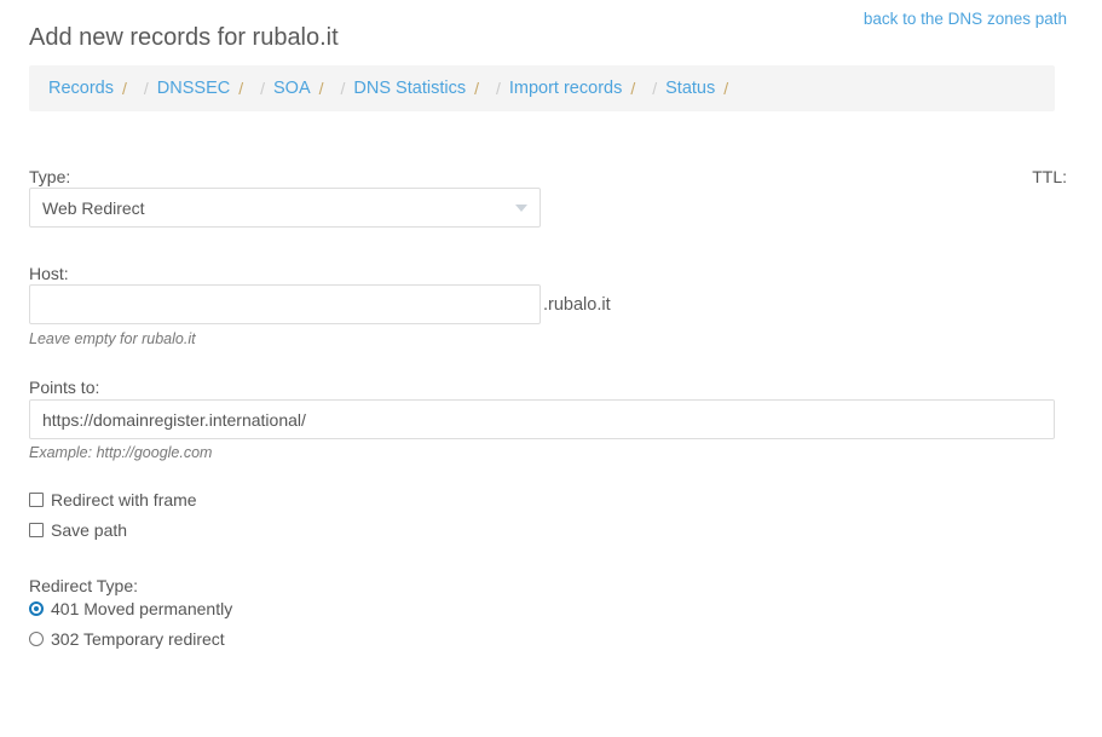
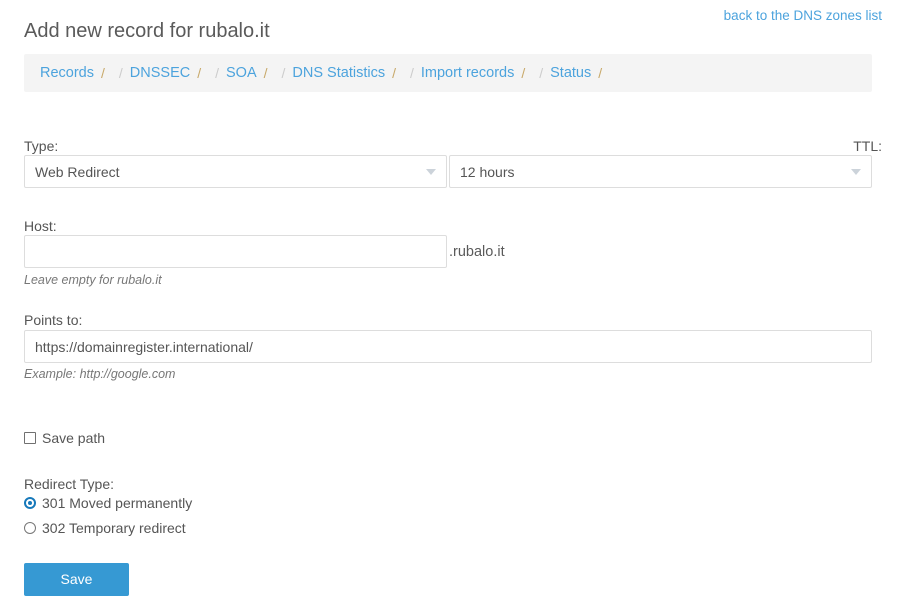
- back to the DNS zones path
+ back to the DNS zones list
- Add new records for rubalo.it
+ Add new record for rubalo.it
  Records
  /
  /
  DNSSEC
  /
  /
  SOA
  /
  /
  DNS Statistics
  /
  /
  Import records
  /
  /
  Status
  /
  Type:
  TTL:
  Web Redirect
+ 12 hours
  Host:
  .rubalo.it
  Leave empty for rubalo.it
  Points to:
  https://domainregister.international/
  Example: http://google.com
- Redirect with frame
  Save path
  Redirect Type:
- 401 Moved permanently
+ 301 Moved permanently
  302 Temporary redirect
+ Save
